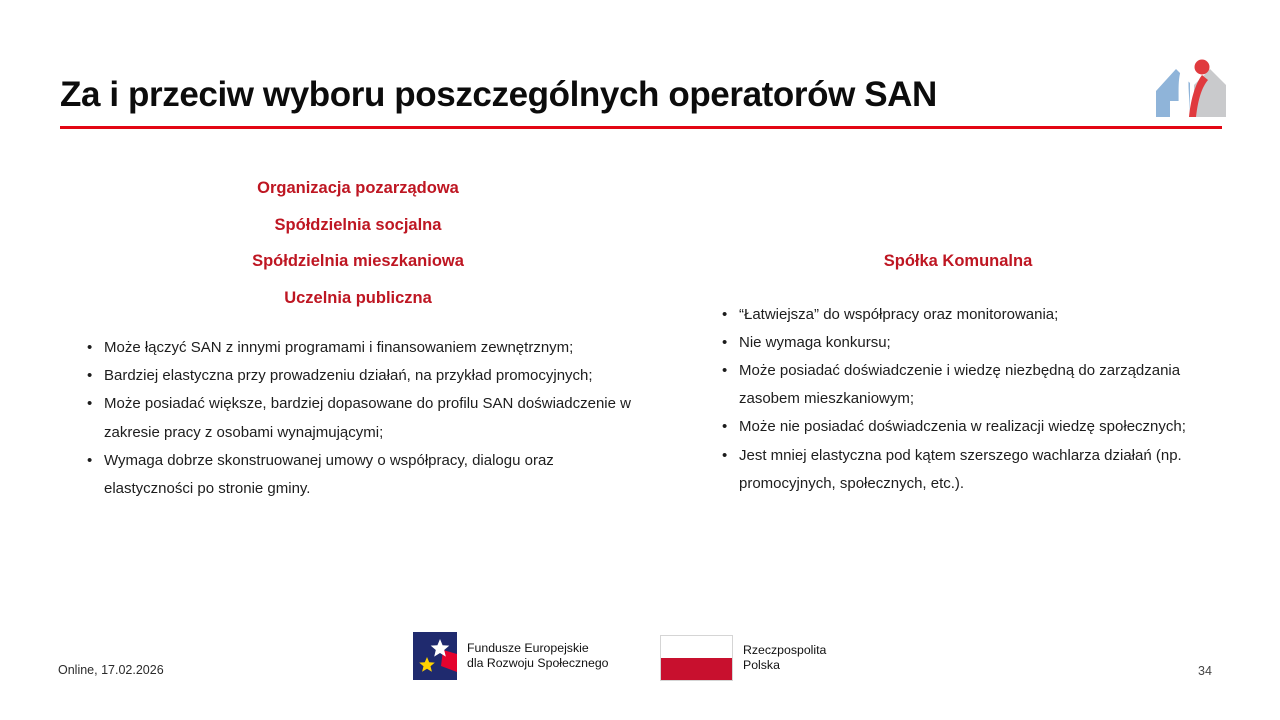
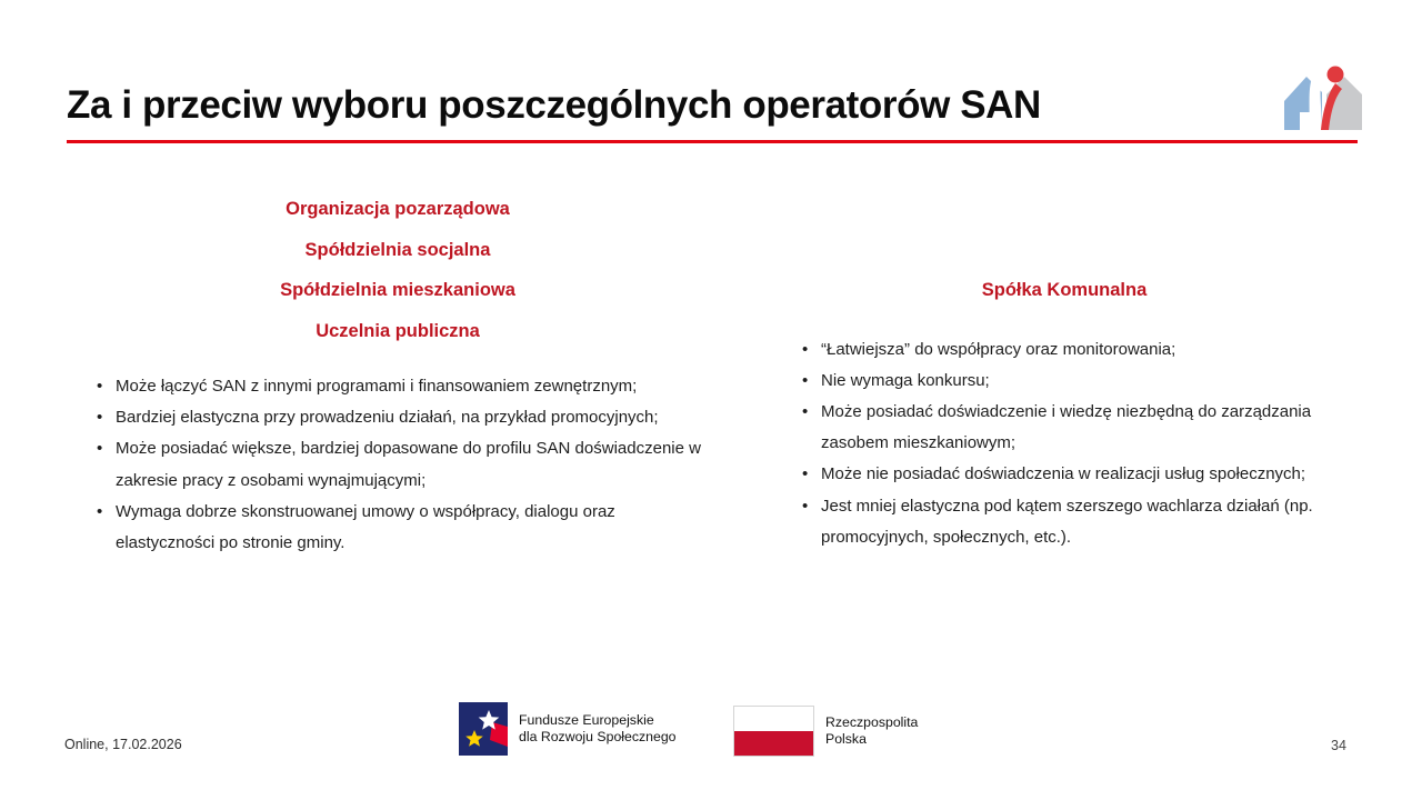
  Za i przeciw wyboru poszczególnych operatorów SAN
  Organizacja pozarządowa
  Spółdzielnia socjalna
  Spółdzielnia mieszkaniowa
  Uczelnia publiczna
  Może łączyć SAN z innymi programami i finansowaniem zewnętrznym;
  Bardziej elastyczna przy prowadzeniu działań, na przykład promocyjnych;
  Może posiadać większe, bardziej dopasowane do profilu SAN doświadczenie w zakresie pracy z osobami wynajmującymi;
  Wymaga dobrze skonstruowanej umowy o współpracy, dialogu oraz elastyczności po stronie gminy.
  Spółka Komunalna
  “Łatwiejsza” do współpracy oraz monitorowania;
  Nie wymaga konkursu;
  Może posiadać doświadczenie i wiedzę niezbędną do zarządzania zasobem mieszkaniowym;
- Może nie posiadać doświadczenia w realizacji wiedzę społecznych;
+ Może nie posiadać doświadczenia w realizacji usług społecznych;
  Jest mniej elastyczna pod kątem szerszego wachlarza działań (np. promocyjnych, społecznych, etc.).
  Online, 17.02.2026
  34
  Fundusze Europejskie
  dla Rozwoju Społecznego
  Rzeczpospolita
  Polska
